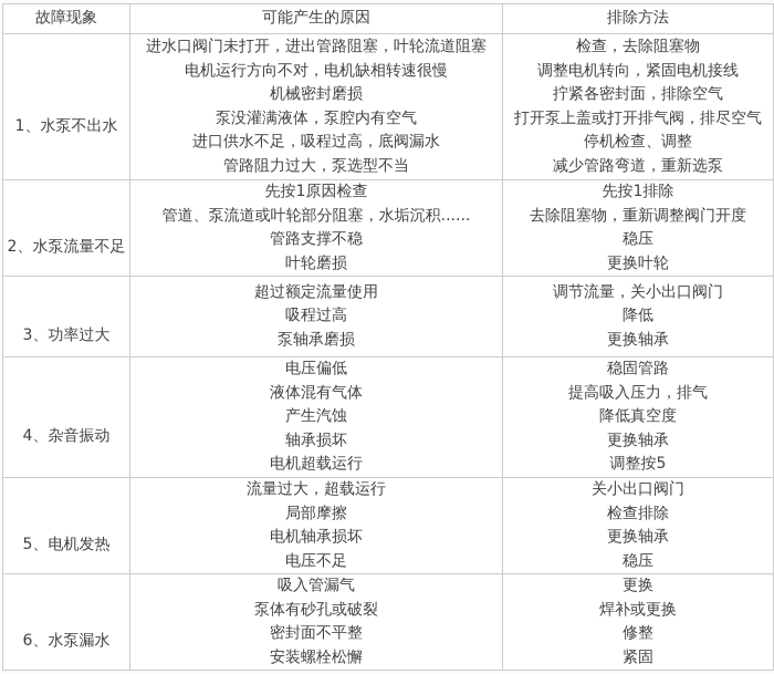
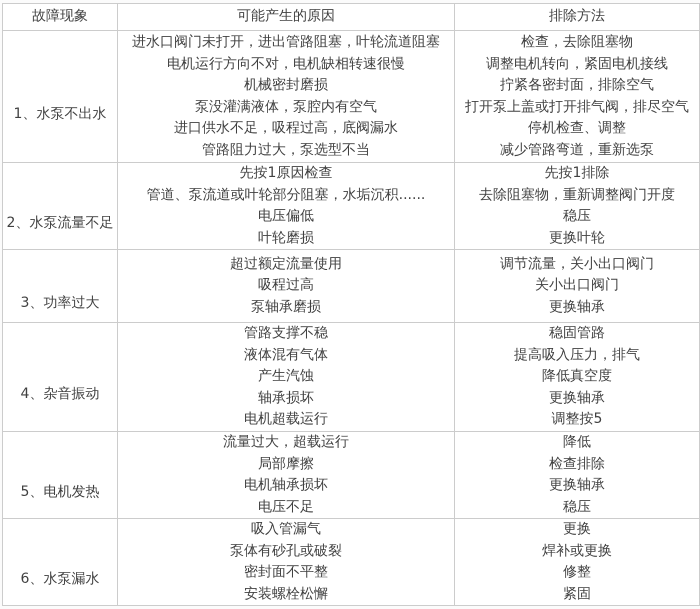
  故障现象	可能产生的原因	排除方法
  1、水泵不出水	进水口阀门未打开，进出管路阻塞，叶轮流道阻塞电机运行方向不对，电机缺相转速很慢机械密封磨损泵没灌满液体，泵腔内有空气进口供水不足，吸程过高，底阀漏水管路阻力过大，泵选型不当	检查，去除阻塞物调整电机转向，紧固电机接线拧紧各密封面，排除空气打开泵上盖或打开排气阀，排尽空气停机检查、调整减少管路弯道，重新选泵
- 2、水泵流量不足	先按1原因检查管道、泵流道或叶轮部分阻塞，水垢沉积......管路支撑不稳叶轮磨损	先按1排除去除阻塞物，重新调整阀门开度稳压更换叶轮
+ 2、水泵流量不足	先按1原因检查管道、泵流道或叶轮部分阻塞，水垢沉积......电压偏低叶轮磨损	先按1排除去除阻塞物，重新调整阀门开度稳压更换叶轮
- 3、功率过大	超过额定流量使用吸程过高泵轴承磨损	调节流量，关小出口阀门降低更换轴承
+ 3、功率过大	超过额定流量使用吸程过高泵轴承磨损	调节流量，关小出口阀门关小出口阀门更换轴承
- 4、杂音振动	电压偏低液体混有气体产生汽蚀轴承损坏电机超载运行	稳固管路提高吸入压力，排气降低真空度更换轴承调整按5
+ 4、杂音振动	管路支撑不稳液体混有气体产生汽蚀轴承损坏电机超载运行	稳固管路提高吸入压力，排气降低真空度更换轴承调整按5
- 5、电机发热	流量过大，超载运行局部摩擦电机轴承损坏电压不足	关小出口阀门检查排除更换轴承稳压
+ 5、电机发热	流量过大，超载运行局部摩擦电机轴承损坏电压不足	降低检查排除更换轴承稳压
  6、水泵漏水	吸入管漏气泵体有砂孔或破裂密封面不平整安装螺栓松懈	更换焊补或更换修整紧固
